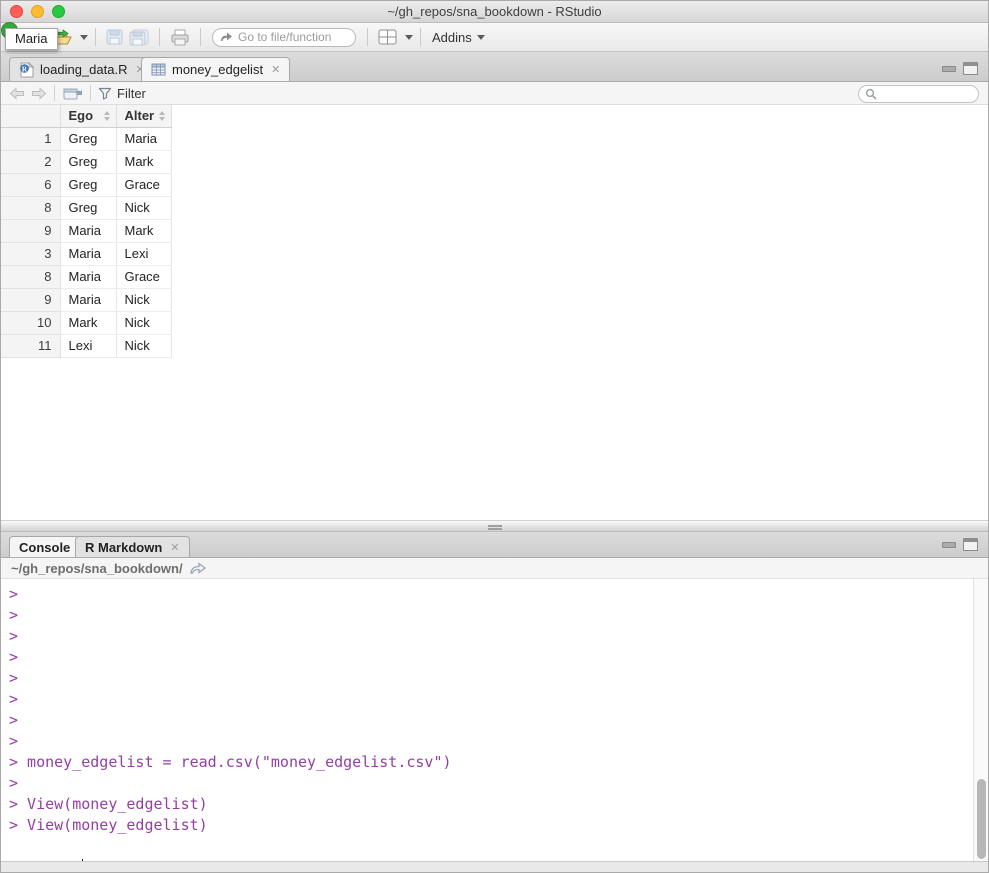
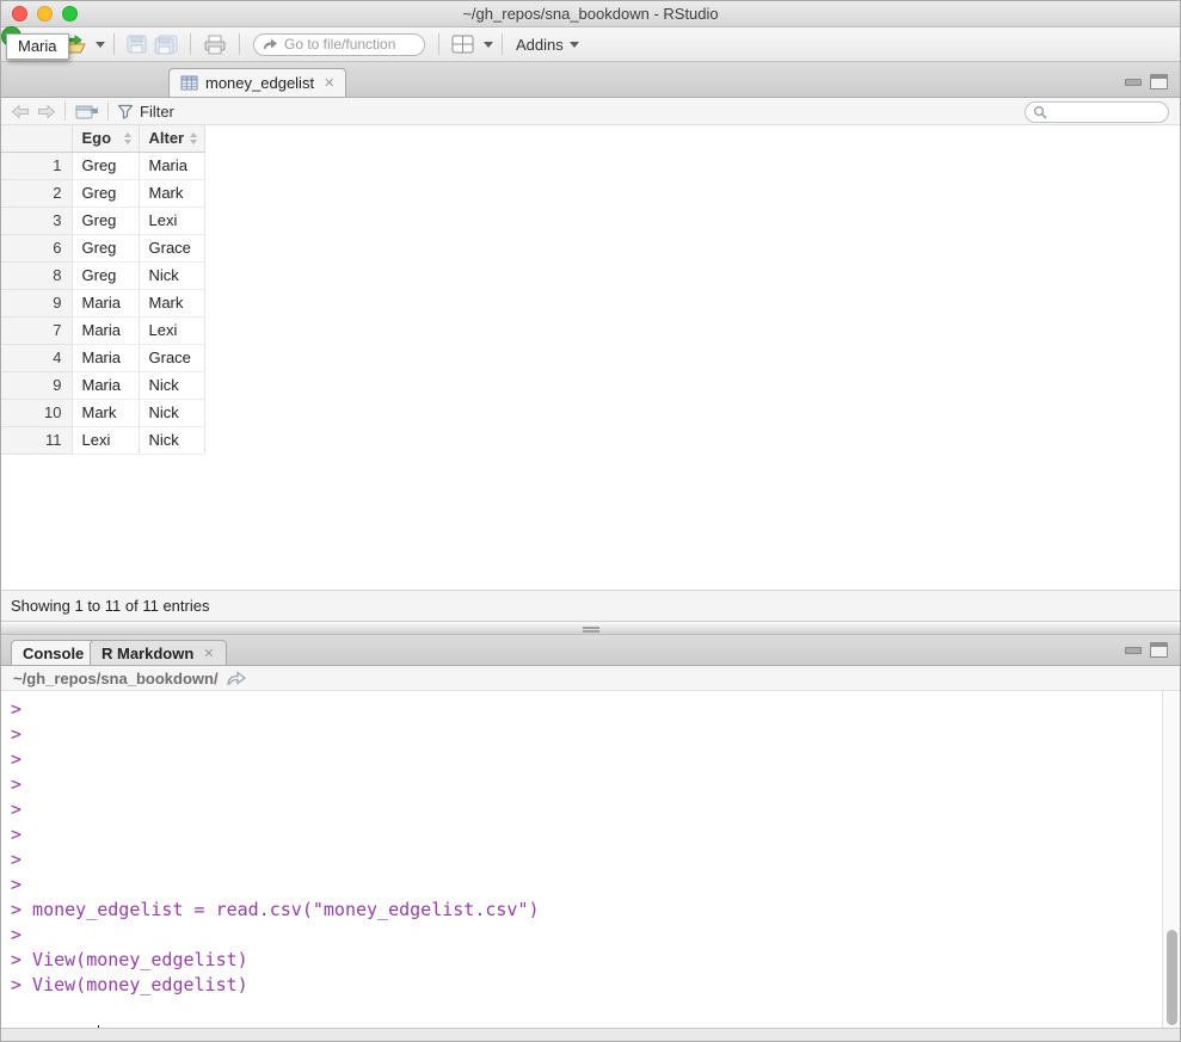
  ~/gh_repos/sna_bookdown - RStudio
  Go to file/function
  Addins
  Maria
- R
- loading_data.R
  money_edgelist
  ✕
  Filter
  	Ego	Alter
  1	Greg	Maria
  2	Greg	Mark
+ 3	Greg	Lexi
  6	Greg	Grace
  8	Greg	Nick
  9	Maria	Mark
- 3	Maria	Lexi
+ 7	Maria	Lexi
- 8	Maria	Grace
+ 4	Maria	Grace
  9	Maria	Nick
  10	Mark	Nick
  11	Lexi	Nick
+ Showing 1 to 11 of 11 entries
  Console
  R Markdown
  ✕
  ~/gh_repos/sna_bookdown/
  >
  >
  >
  >
  >
  >
  >
  >
  > money_edgelist = read.csv("money_edgelist.csv")
  >
  > View(money_edgelist)
  > View(money_edgelist)
